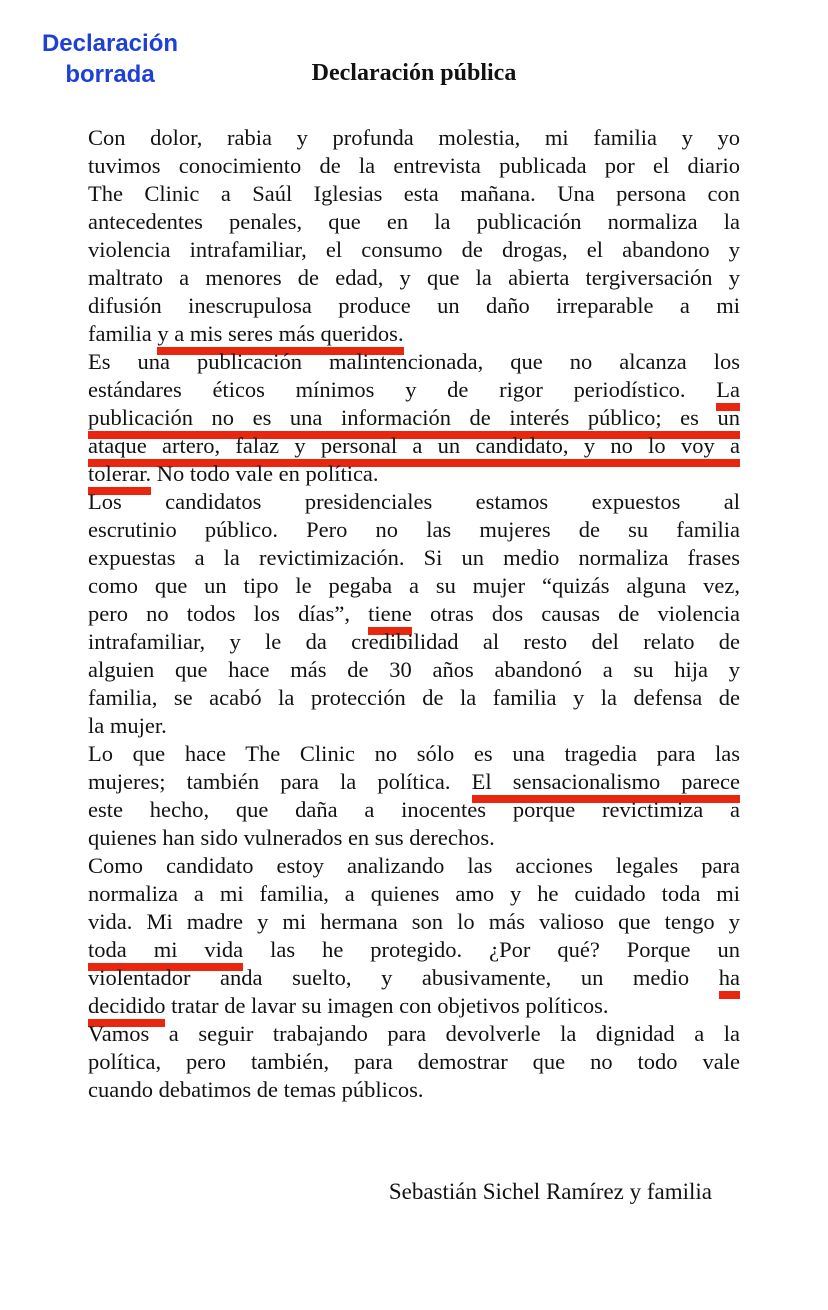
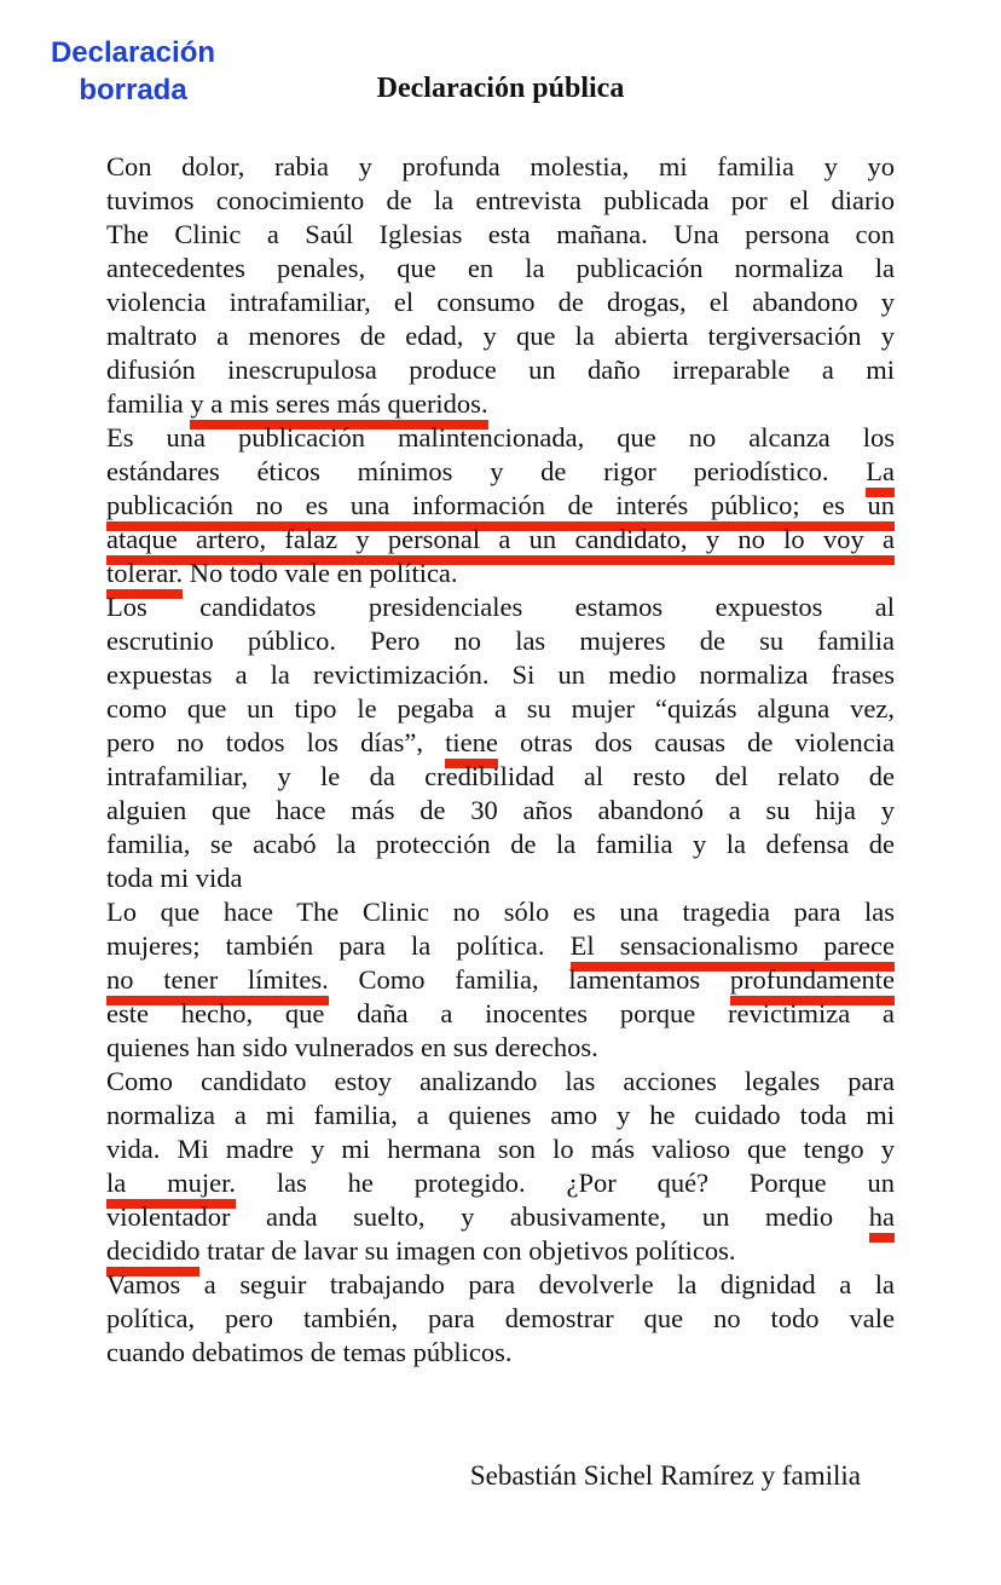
  Declaración
  borrada
  Declaración pública
  Con dolor, rabia y profunda molestia, mi familia y yo
  tuvimos conocimiento de la entrevista publicada por el diario
  The Clinic a Saúl Iglesias esta mañana. Una persona con
  antecedentes penales, que en la publicación normaliza la
  violencia intrafamiliar, el consumo de drogas, el abandono y
  maltrato a menores de edad, y que la abierta tergiversación y
  difusión inescrupulosa produce un daño irreparable a mi
  familia y a mis seres más queridos.
  Es una publicación malintencionada, que no alcanza los
  estándares éticos mínimos y de rigor periodístico. La
  publicación no es una información de interés público; es un
  ataque artero, falaz y personal a un candidato, y no lo voy a
  tolerar. No todo vale en política.
  Los candidatos presidenciales estamos expuestos al
  escrutinio público. Pero no las mujeres de su familia
  expuestas a la revictimización. Si un medio normaliza frases
  como que un tipo le pegaba a su mujer “quizás alguna vez,
  pero no todos los días”, tiene otras dos causas de violencia
  intrafamiliar, y le da credibilidad al resto del relato de
  alguien que hace más de 30 años abandonó a su hija y
  familia, se acabó la protección de la familia y la defensa de
- la mujer.
+ toda mi vida
  Lo que hace The Clinic no sólo es una tragedia para las
  mujeres; también para la política. El sensacionalismo parece
+ no tener límites. Como familia, lamentamos profundamente
  este hecho, que daña a inocentes porque revictimiza a
  quienes han sido vulnerados en sus derechos.
  Como candidato estoy analizando las acciones legales para
  normaliza a mi familia, a quienes amo y he cuidado toda mi
  vida. Mi madre y mi hermana son lo más valioso que tengo y
- toda mi vida las he protegido. ¿Por qué? Porque un
+ la mujer. las he protegido. ¿Por qué? Porque un
  violentador anda suelto, y abusivamente, un medio ha
  decidido tratar de lavar su imagen con objetivos políticos.
  Vamos a seguir trabajando para devolverle la dignidad a la
  política, pero también, para demostrar que no todo vale
  cuando debatimos de temas públicos.
  Sebastián Sichel Ramírez y familia
